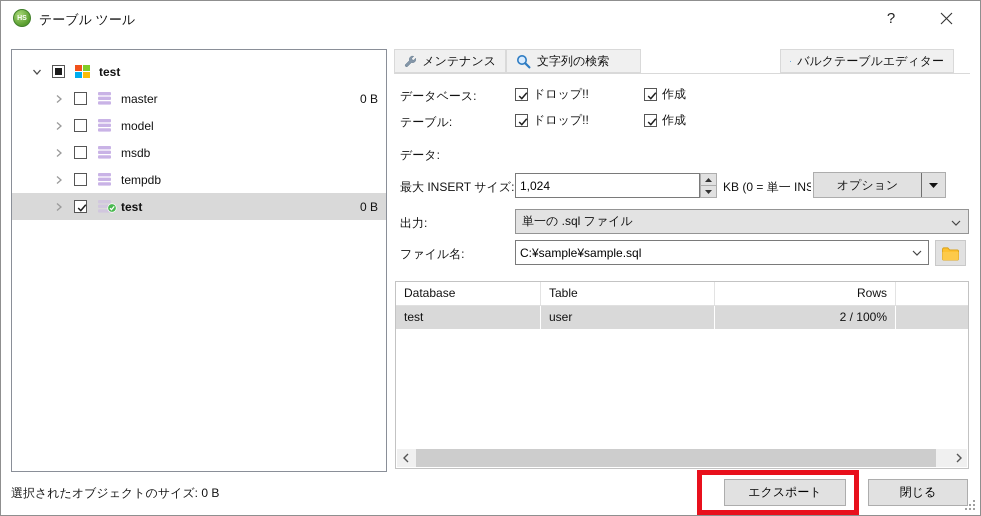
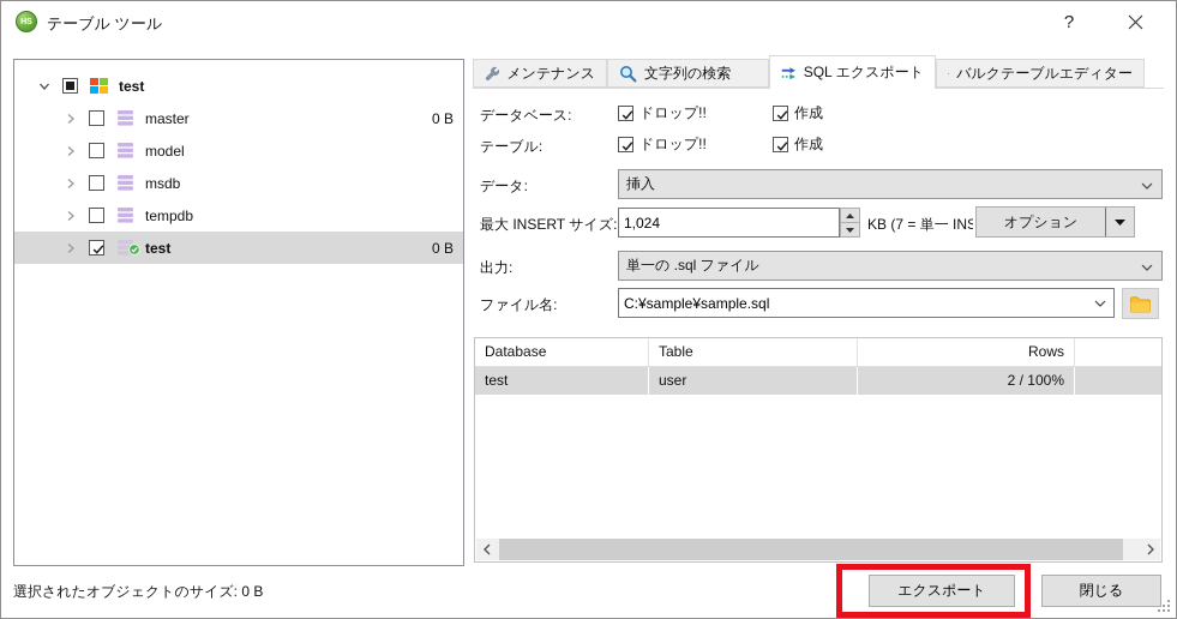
  テーブル ツール
  ?
  test
  master
  0 B
  model
  msdb
  tempdb
  test
  0 B
  メンテナンス
  文字列の検索
+ SQL エクスポート
  バルクテーブルエディター
  データベース:
  ドロップ!!
  作成
  テーブル:
  ドロップ!!
  作成
  データ:
+ 挿入
  最大 INSERT サイズ:
  1,024
- KB (0 = 単一 INS
+ KB (7 = 単一 INS
  オプション
  出力:
  単一の .sql ファイル
  ファイル名:
  C:¥sample¥sample.sql
  Database
  Table
  Rows
  test
  user
  2 / 100%
  選択されたオブジェクトのサイズ: 0 B
  エクスポート
  閉じる
